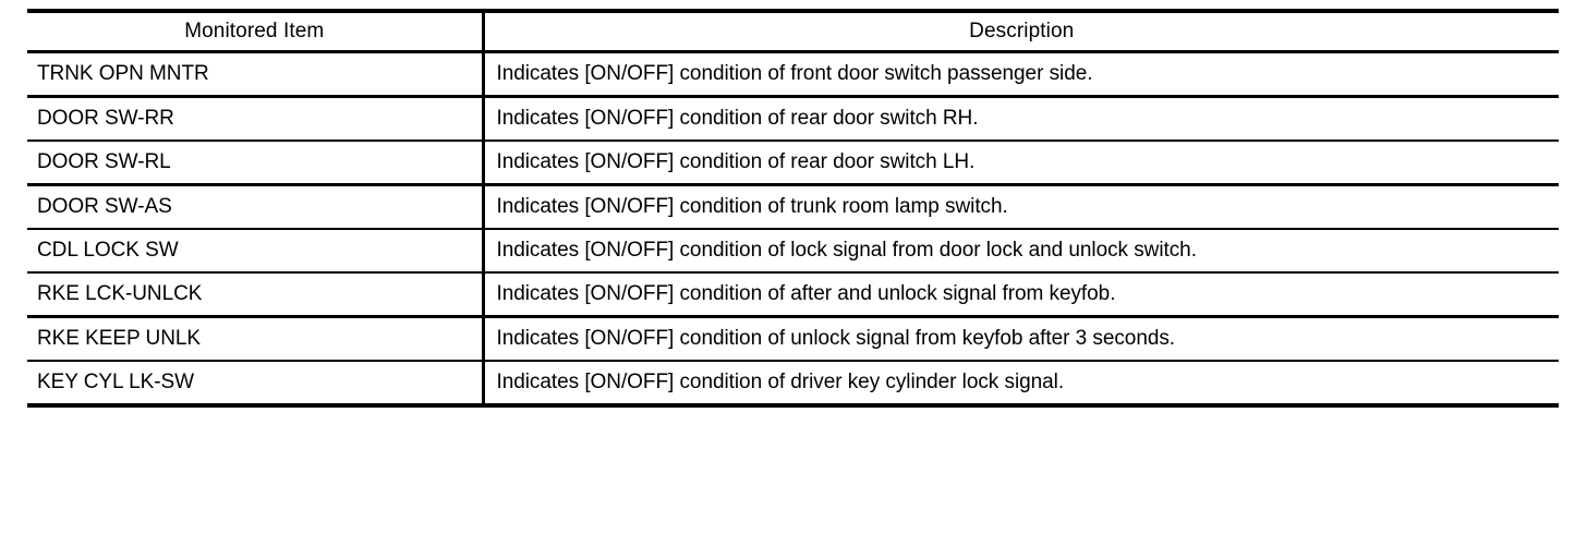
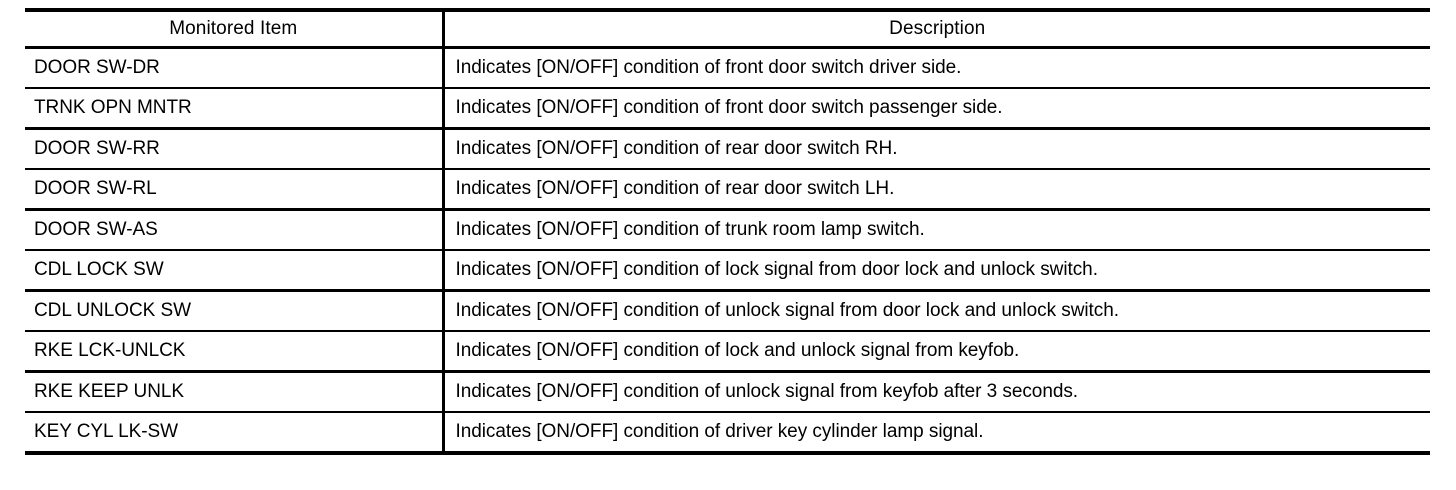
  Monitored Item	Description
+ DOOR SW-DR	Indicates [ON/OFF] condition of front door switch driver side.
  TRNK OPN MNTR	Indicates [ON/OFF] condition of front door switch passenger side.
  DOOR SW-RR	Indicates [ON/OFF] condition of rear door switch RH.
  DOOR SW-RL	Indicates [ON/OFF] condition of rear door switch LH.
  DOOR SW-AS	Indicates [ON/OFF] condition of trunk room lamp switch.
  CDL LOCK SW	Indicates [ON/OFF] condition of lock signal from door lock and unlock switch.
+ CDL UNLOCK SW	Indicates [ON/OFF] condition of unlock signal from door lock and unlock switch.
- RKE LCK-UNLCK	Indicates [ON/OFF] condition of after and unlock signal from keyfob.
+ RKE LCK-UNLCK	Indicates [ON/OFF] condition of lock and unlock signal from keyfob.
  RKE KEEP UNLK	Indicates [ON/OFF] condition of unlock signal from keyfob after 3 seconds.
- KEY CYL LK-SW	Indicates [ON/OFF] condition of driver key cylinder lock signal.
+ KEY CYL LK-SW	Indicates [ON/OFF] condition of driver key cylinder lamp signal.
